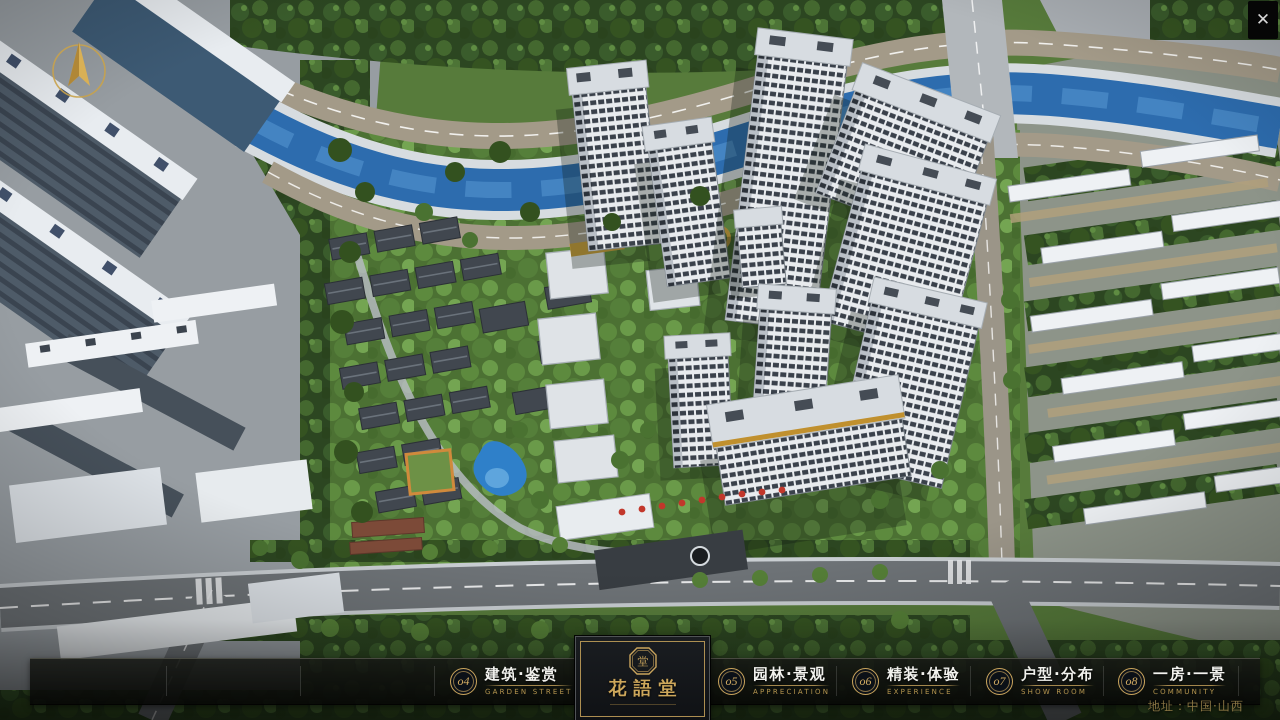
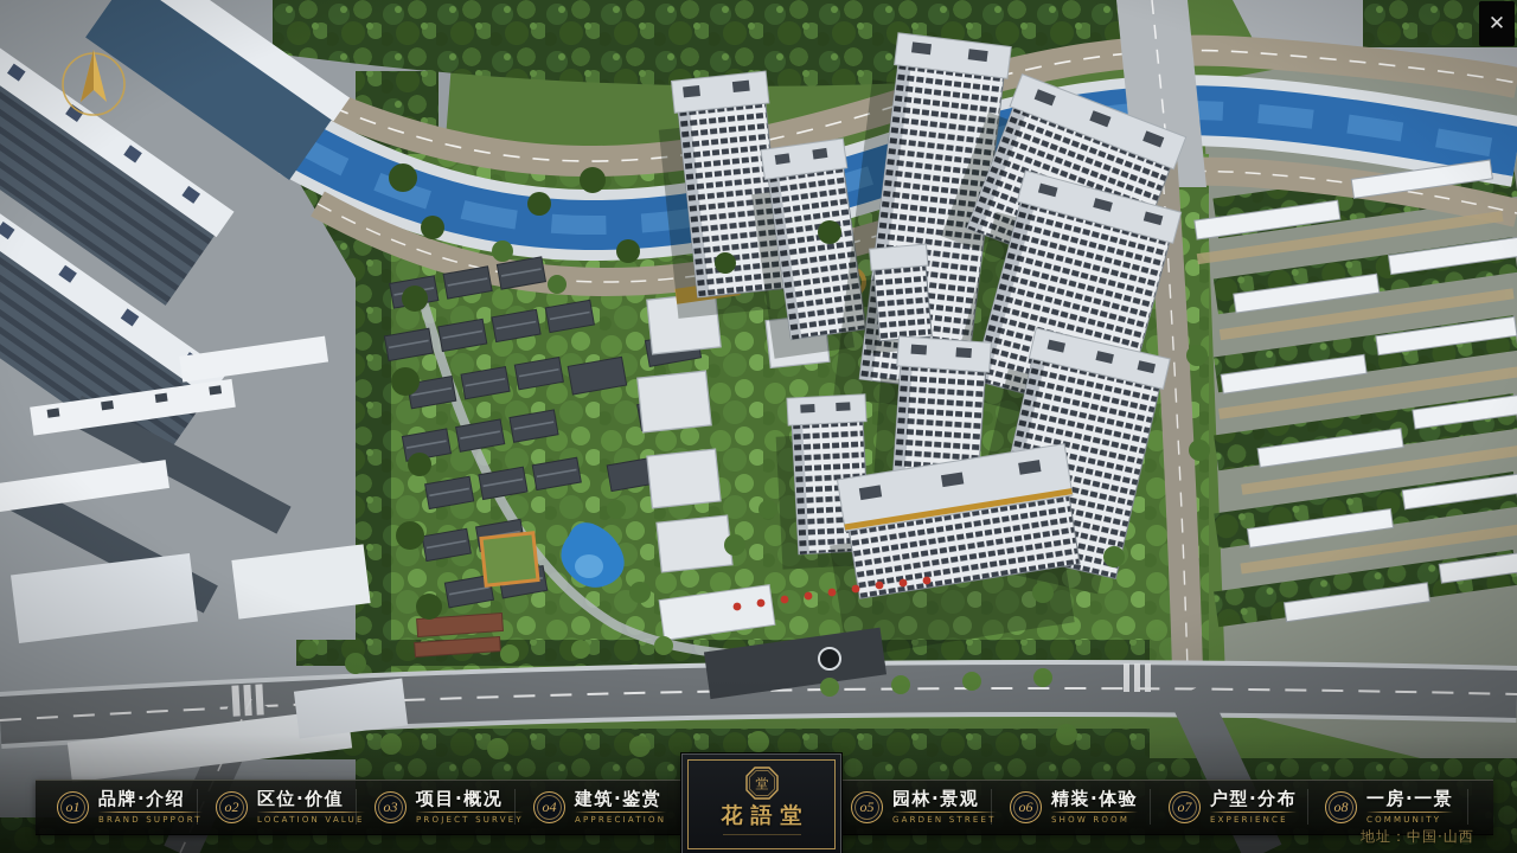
  ✕
+ o1
+ 品牌·介绍
+ BRAND SUPPORT
+ o2
+ 区位·价值
+ LOCATION VALUE
+ o3
+ 项目·概况
+ PROJECT SURVEY
  o4
  建筑·鉴赏
- GARDEN STREET
+ APPRECIATION
  o5
  园林·景观
- APPRECIATION
+ GARDEN STREET
  o6
  精装·体验
- EXPERIENCE
+ SHOW ROOM
  o7
  户型·分布
- SHOW ROOM
+ EXPERIENCE
  o8
  一房·一景
  COMMUNITY
  堂
  花語堂
  地址：中国·山西
